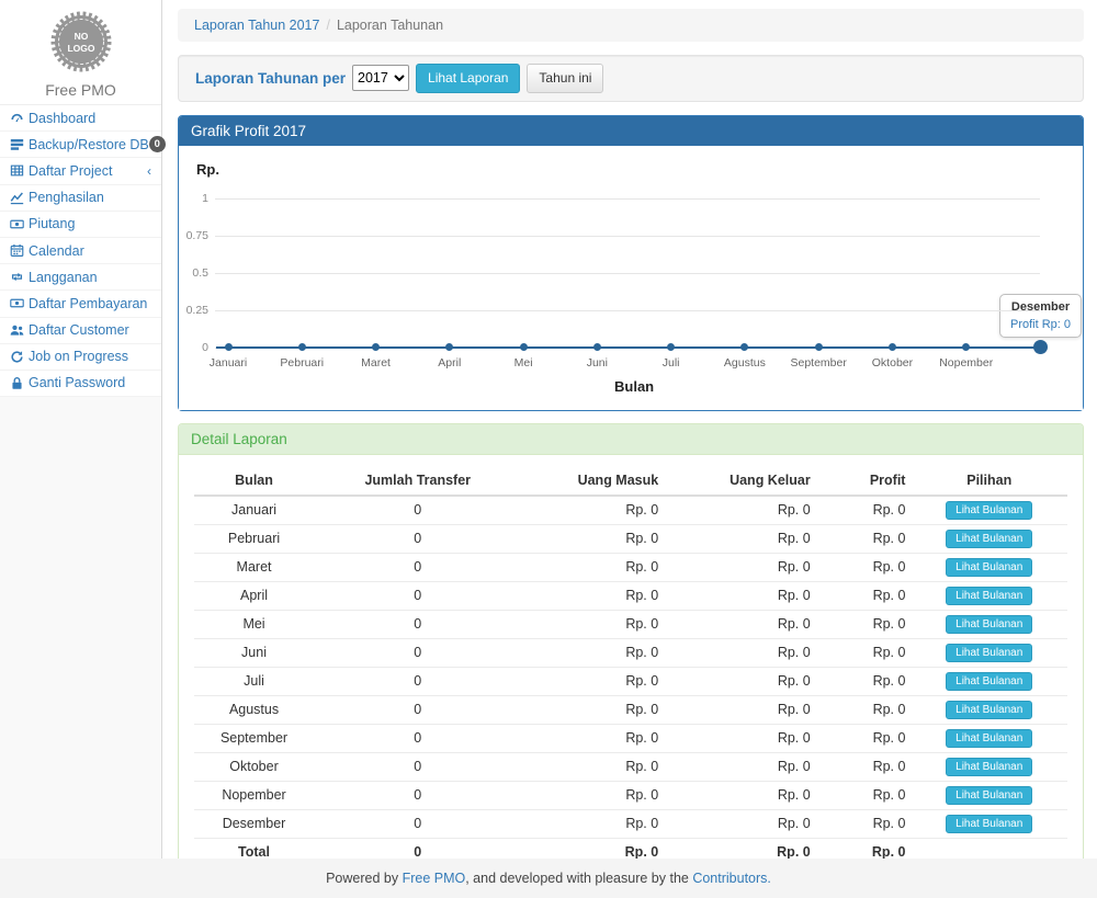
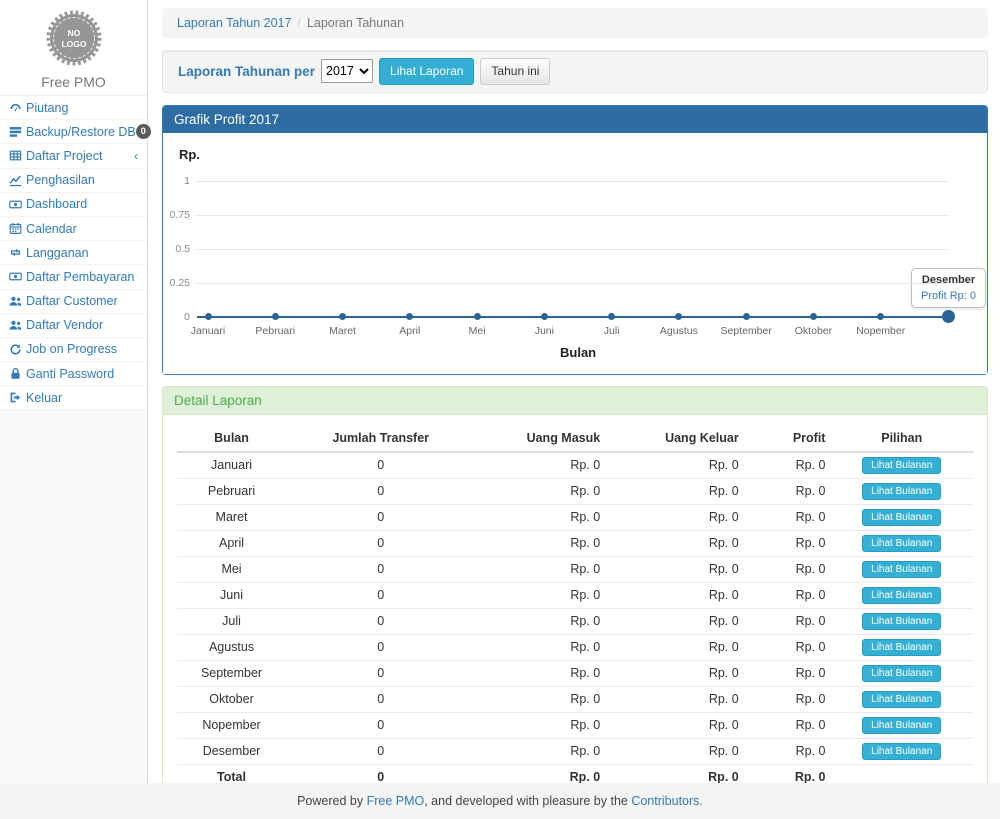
  NO
  LOGO
  Free PMO
- Dashboard
+ Piutang
  Backup/Restore DB
  0
  Daftar Project
  ‹
  Penghasilan
- Piutang
+ Dashboard
  Calendar
  Langganan
  Daftar Pembayaran
  Daftar Customer
+ Daftar Vendor
  Job on Progress
  Ganti Password
+ Keluar
  Laporan Tahun 2017 / Laporan Tahunan
  Laporan Tahunan per
  2017
  Lihat Laporan
  Tahun ini
  Grafik Profit 2017
  Rp.
  Desember
  Profit Rp: 0
  1
  0.75
  0.5
  0.25
  0
  Januari
  Pebruari
  Maret
  April
  Mei
  Juni
  Juli
  Agustus
  September
  Oktober
  Nopember
  Bulan
  Detail Laporan
  Bulan	Jumlah Transfer	Uang Masuk	Uang Keluar	Profit	Pilihan
  Januari	0	Rp. 0	Rp. 0	Rp. 0	Lihat Bulanan
  Pebruari	0	Rp. 0	Rp. 0	Rp. 0	Lihat Bulanan
  Maret	0	Rp. 0	Rp. 0	Rp. 0	Lihat Bulanan
  April	0	Rp. 0	Rp. 0	Rp. 0	Lihat Bulanan
  Mei	0	Rp. 0	Rp. 0	Rp. 0	Lihat Bulanan
  Juni	0	Rp. 0	Rp. 0	Rp. 0	Lihat Bulanan
  Juli	0	Rp. 0	Rp. 0	Rp. 0	Lihat Bulanan
  Agustus	0	Rp. 0	Rp. 0	Rp. 0	Lihat Bulanan
  September	0	Rp. 0	Rp. 0	Rp. 0	Lihat Bulanan
  Oktober	0	Rp. 0	Rp. 0	Rp. 0	Lihat Bulanan
  Nopember	0	Rp. 0	Rp. 0	Rp. 0	Lihat Bulanan
  Desember	0	Rp. 0	Rp. 0	Rp. 0	Lihat Bulanan
  Total	0	Rp. 0	Rp. 0	Rp. 0
  Powered by Free PMO, and developed with pleasure by the Contributors.
